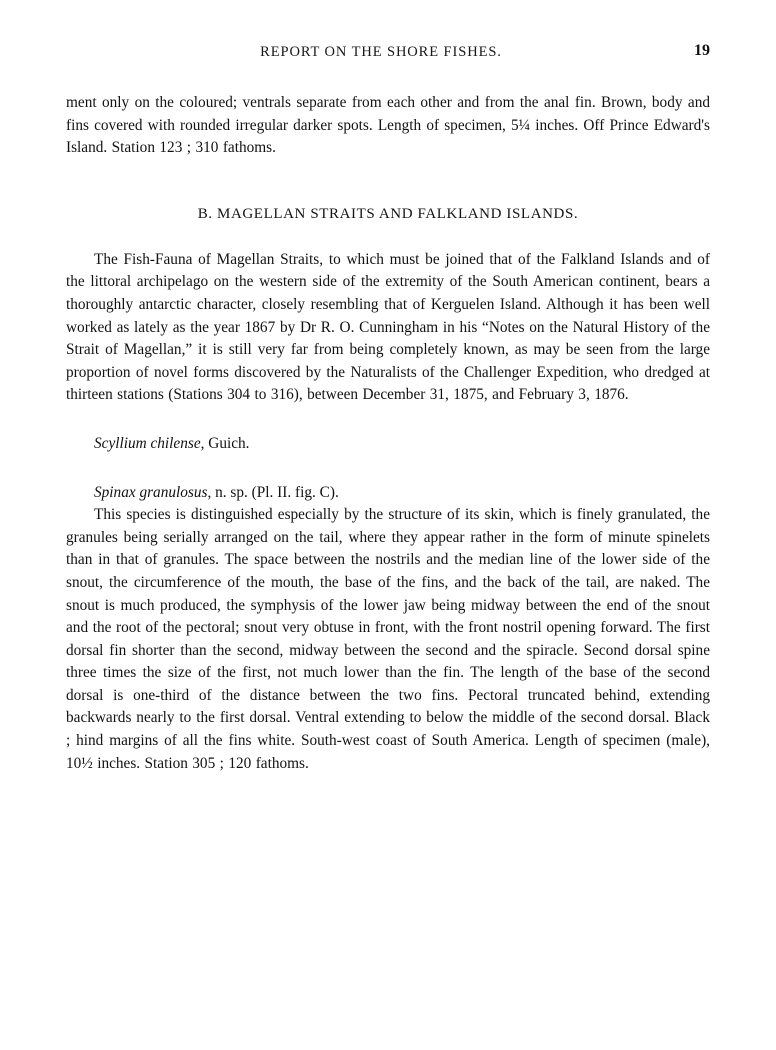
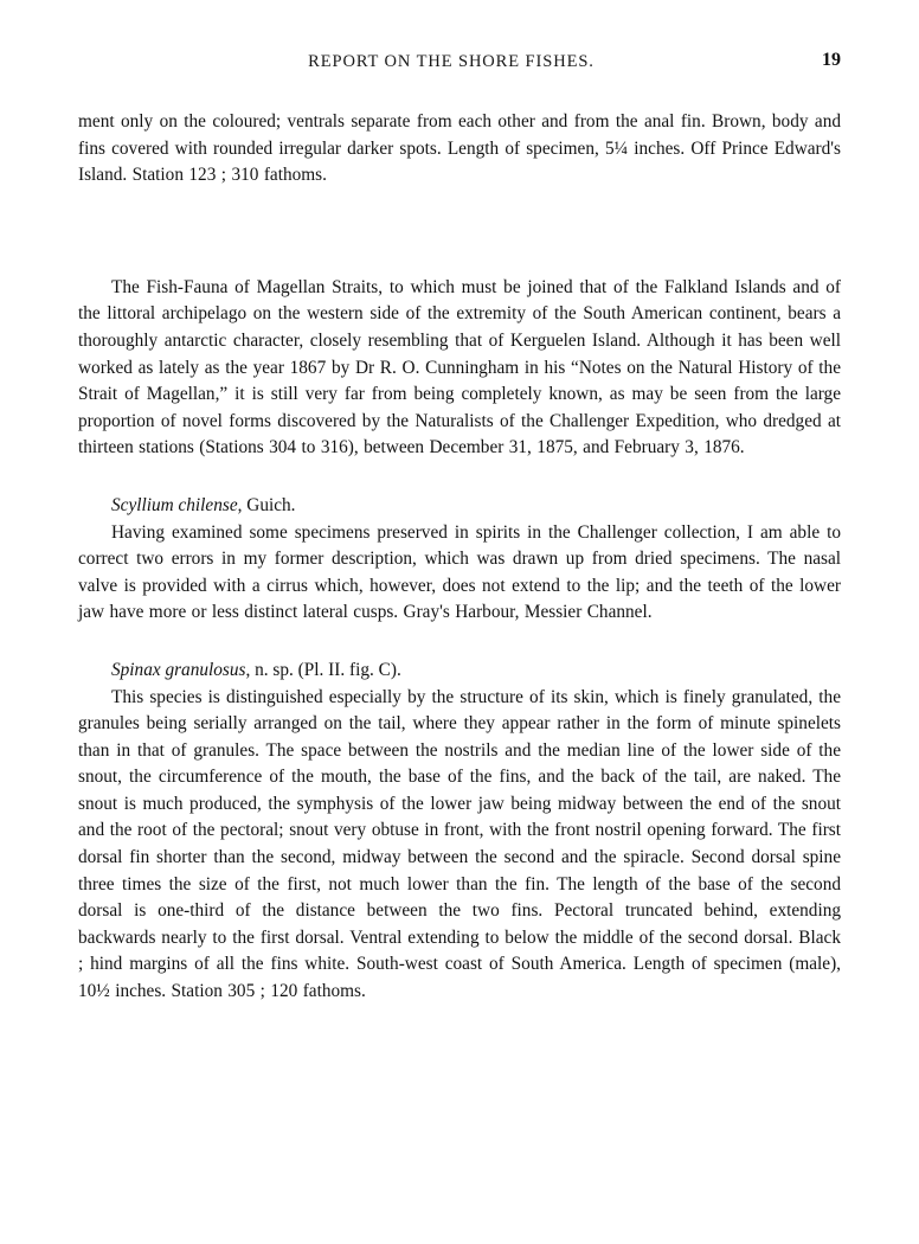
  REPORT ON THE SHORE FISHES.
  19
  ment only on the coloured; ventrals separate from each other and from the anal fin. Brown, body and fins covered with rounded irregular darker spots. Length of specimen, 5¼ inches. Off Prince Edward's Island. Station 123 ; 310 fathoms.
- B. MAGELLAN STRAITS AND FALKLAND ISLANDS.
  The Fish-Fauna of Magellan Straits, to which must be joined that of the Falkland Islands and of the littoral archipelago on the western side of the extremity of the South American continent, bears a thoroughly antarctic character, closely resembling that of Kerguelen Island. Although it has been well worked as lately as the year 1867 by Dr R. O. Cunningham in his “Notes on the Natural History of the Strait of Magellan,” it is still very far from being completely known, as may be seen from the large proportion of novel forms discovered by the Naturalists of the Challenger Expedition, who dredged at thirteen stations (Stations 304 to 316), between December 31, 1875, and February 3, 1876.
  Scyllium chilense, Guich.
+ Having examined some specimens preserved in spirits in the Challenger collection, I am able to correct two errors in my former description, which was drawn up from dried specimens. The nasal valve is provided with a cirrus which, however, does not extend to the lip; and the teeth of the lower jaw have more or less distinct lateral cusps. Gray's Harbour, Messier Channel.
  Spinax granulosus, n. sp. (Pl. II. fig. C).
  This species is distinguished especially by the structure of its skin, which is finely granulated, the granules being serially arranged on the tail, where they appear rather in the form of minute spinelets than in that of granules. The space between the nostrils and the median line of the lower side of the snout, the circumference of the mouth, the base of the fins, and the back of the tail, are naked. The snout is much produced, the symphysis of the lower jaw being midway between the end of the snout and the root of the pectoral; snout very obtuse in front, with the front nostril opening forward. The first dorsal fin shorter than the second, midway between the second and the spiracle. Second dorsal spine three times the size of the first, not much lower than the fin. The length of the base of the second dorsal is one-third of the distance between the two fins. Pectoral truncated behind, extending backwards nearly to the first dorsal. Ventral extending to below the middle of the second dorsal. Black ; hind margins of all the fins white. South-west coast of South America. Length of specimen (male), 10½ inches. Station 305 ; 120 fathoms.
